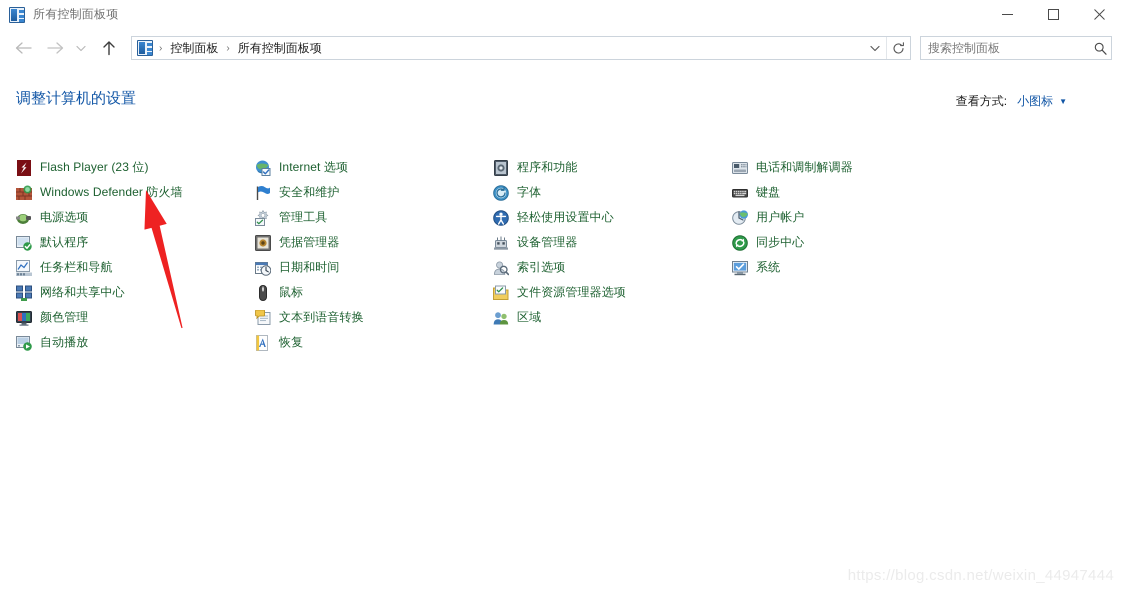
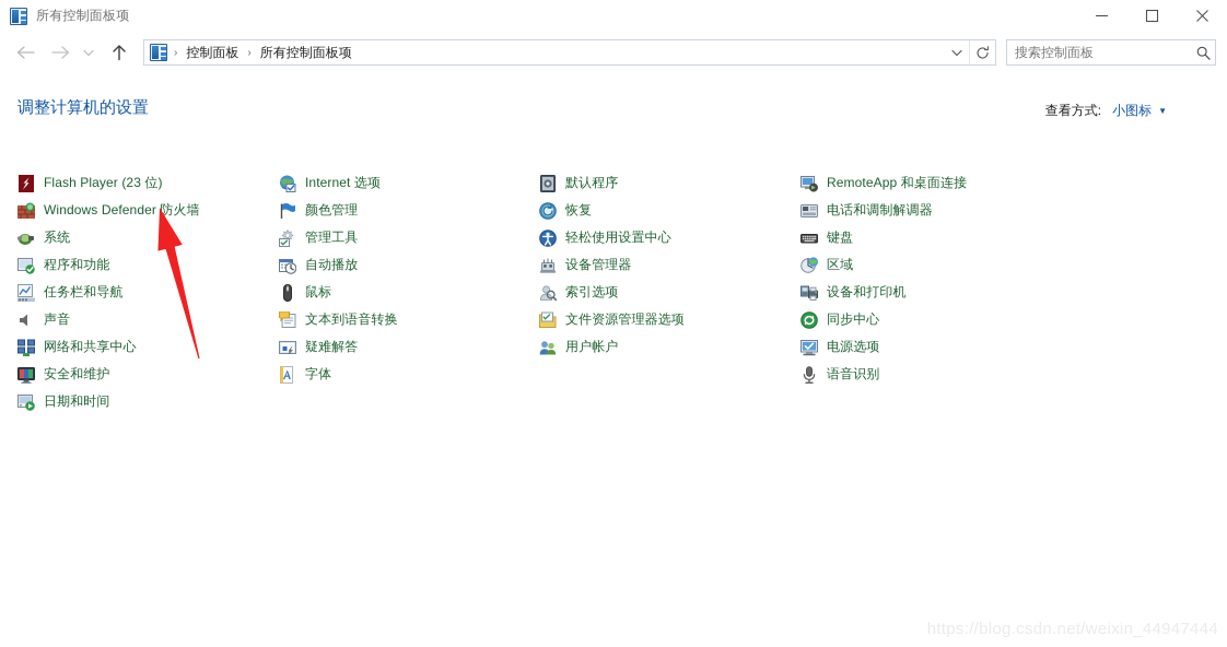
  所有控制面板项
  ›
  控制面板
  ›
  所有控制面板项
  搜索控制面板
  调整计算机的设置
  查看方式:
  小图标
  ▼
  Flash Player (23 位)
  Windows Defender 防火墙
- 电源选项
+ 系统
- 默认程序
+ 程序和功能
  任务栏和导航
+ 声音
  网络和共享中心
- 颜色管理
+ 安全和维护
- 自动播放
+ 日期和时间
  Internet 选项
- 安全和维护
+ 颜色管理
  管理工具
- 凭据管理器
- 日期和时间
+ 自动播放
  鼠标
  文本到语音转换
+ 疑难解答
- 恢复
+ 字体
- 程序和功能
+ 默认程序
- 字体
+ 恢复
  轻松使用设置中心
  设备管理器
  索引选项
  文件资源管理器选项
- 区域
+ 用户帐户
+ RemoteApp 和桌面连接
  电话和调制解调器
  键盘
- 用户帐户
+ 区域
+ 设备和打印机
  同步中心
- 系统
+ 电源选项
+ 语音识别
